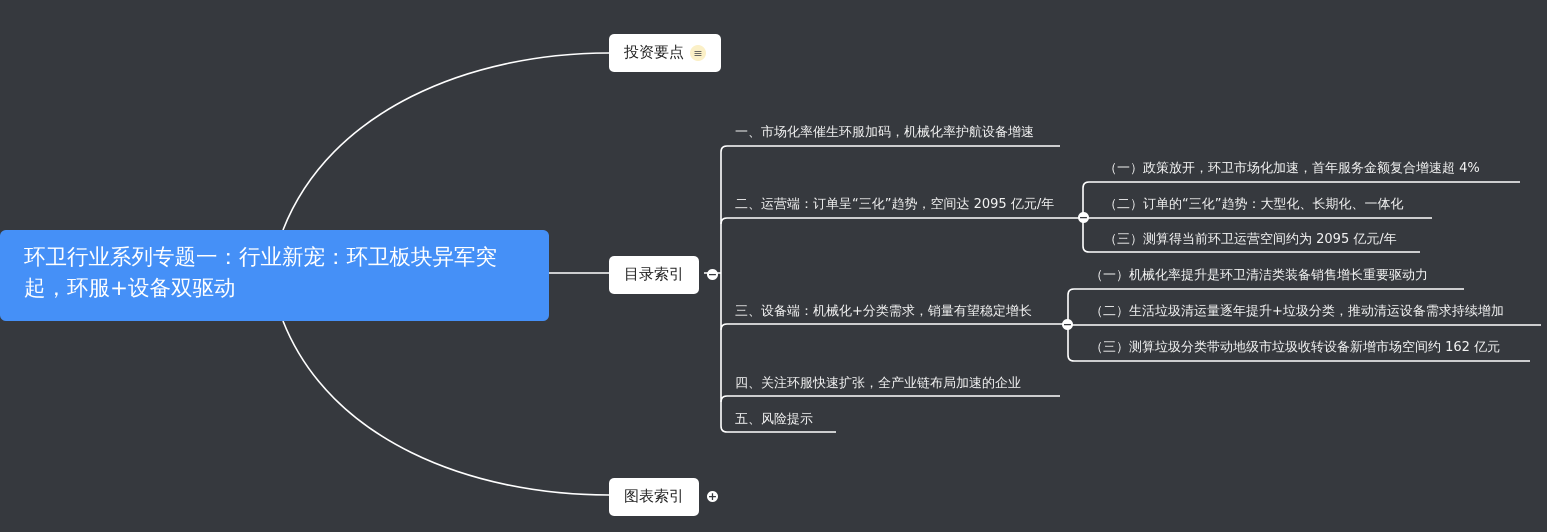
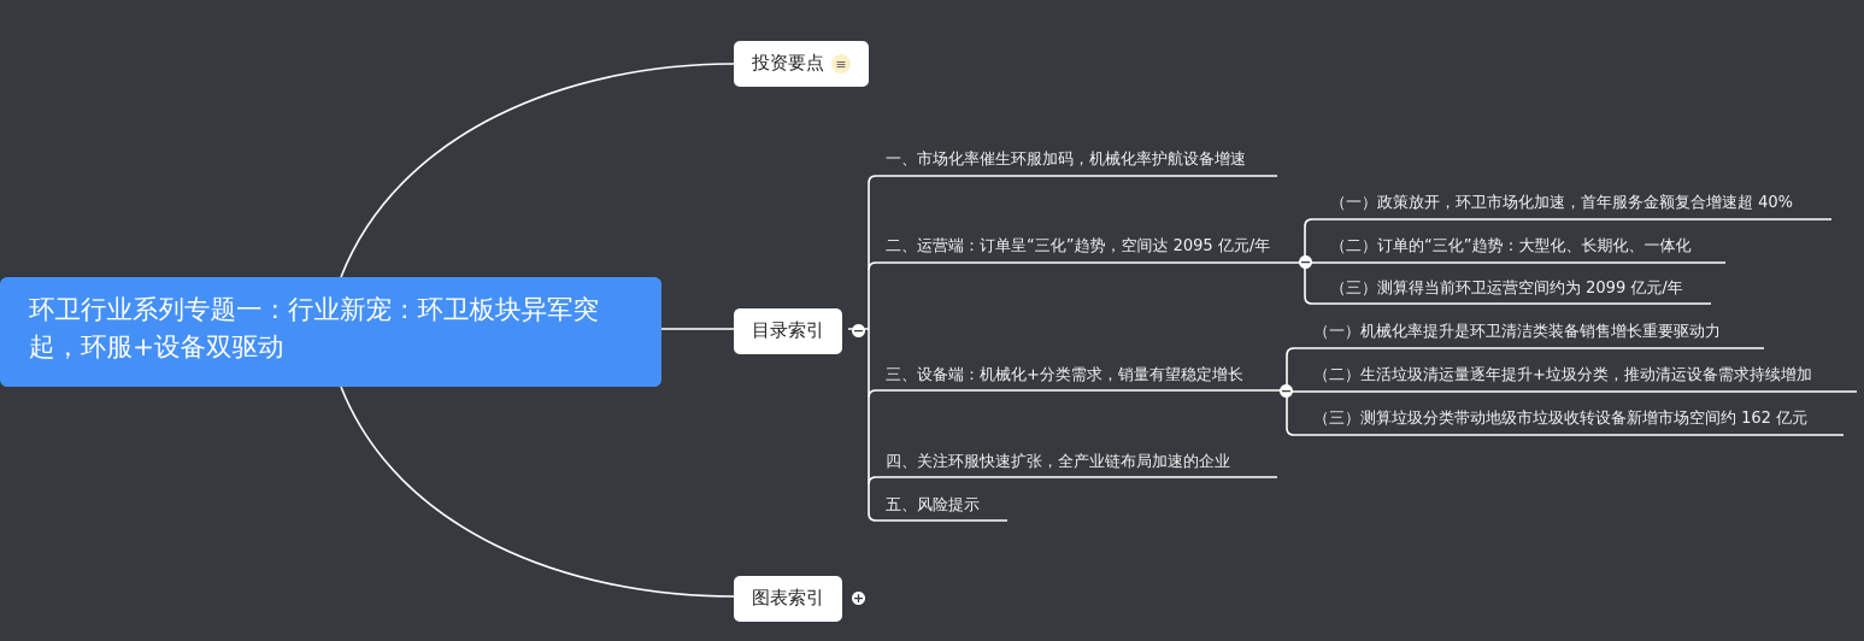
  环卫行业系列专题一：行业新宠：环卫板块异军突起，环服+设备双驱动
  投资要点
  ≡
  目录索引
  −
  图表索引
  +
  一、市场化率催生环服加码，机械化率护航设备增速
  二、运营端：订单呈“三化”趋势，空间达 2095 亿元/年
  −
  三、设备端：机械化+分类需求，销量有望稳定增长
  −
  四、关注环服快速扩张，全产业链布局加速的企业
  五、风险提示
- （一）政策放开，环卫市场化加速，首年服务金额复合增速超 4%
+ （一）政策放开，环卫市场化加速，首年服务金额复合增速超 40%
  （二）订单的“三化”趋势：大型化、长期化、一体化
- （三）测算得当前环卫运营空间约为 2095 亿元/年
+ （三）测算得当前环卫运营空间约为 2099 亿元/年
  （一）机械化率提升是环卫清洁类装备销售增长重要驱动力
  （二）生活垃圾清运量逐年提升+垃圾分类，推动清运设备需求持续增加
  （三）测算垃圾分类带动地级市垃圾收转设备新增市场空间约 162 亿元
